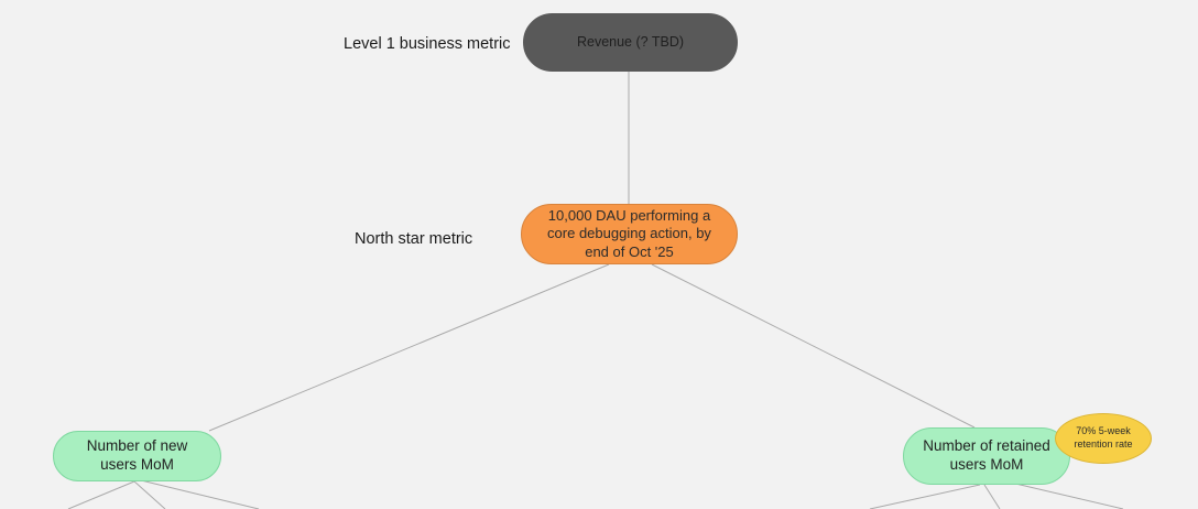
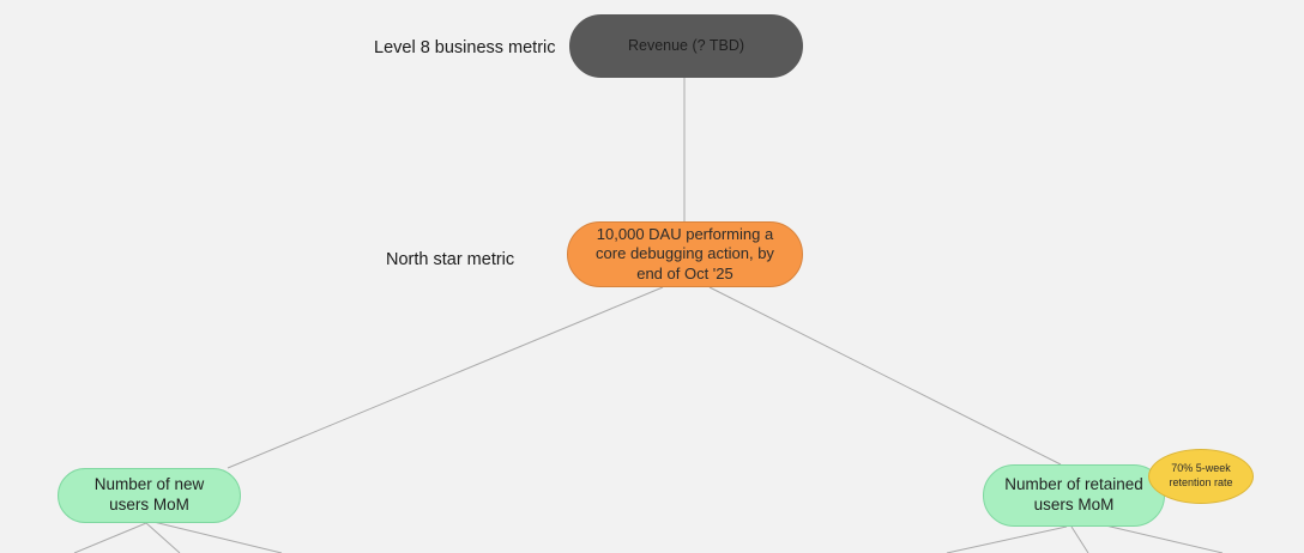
- Level 1 business metric
+ Level 8 business metric
  North star metric
  Revenue (? TBD)
  10,000 DAU performing a core debugging action, by end of Oct '25
  Number of new users MoM
  Number of retained users MoM
  70% 5-week retention rate
